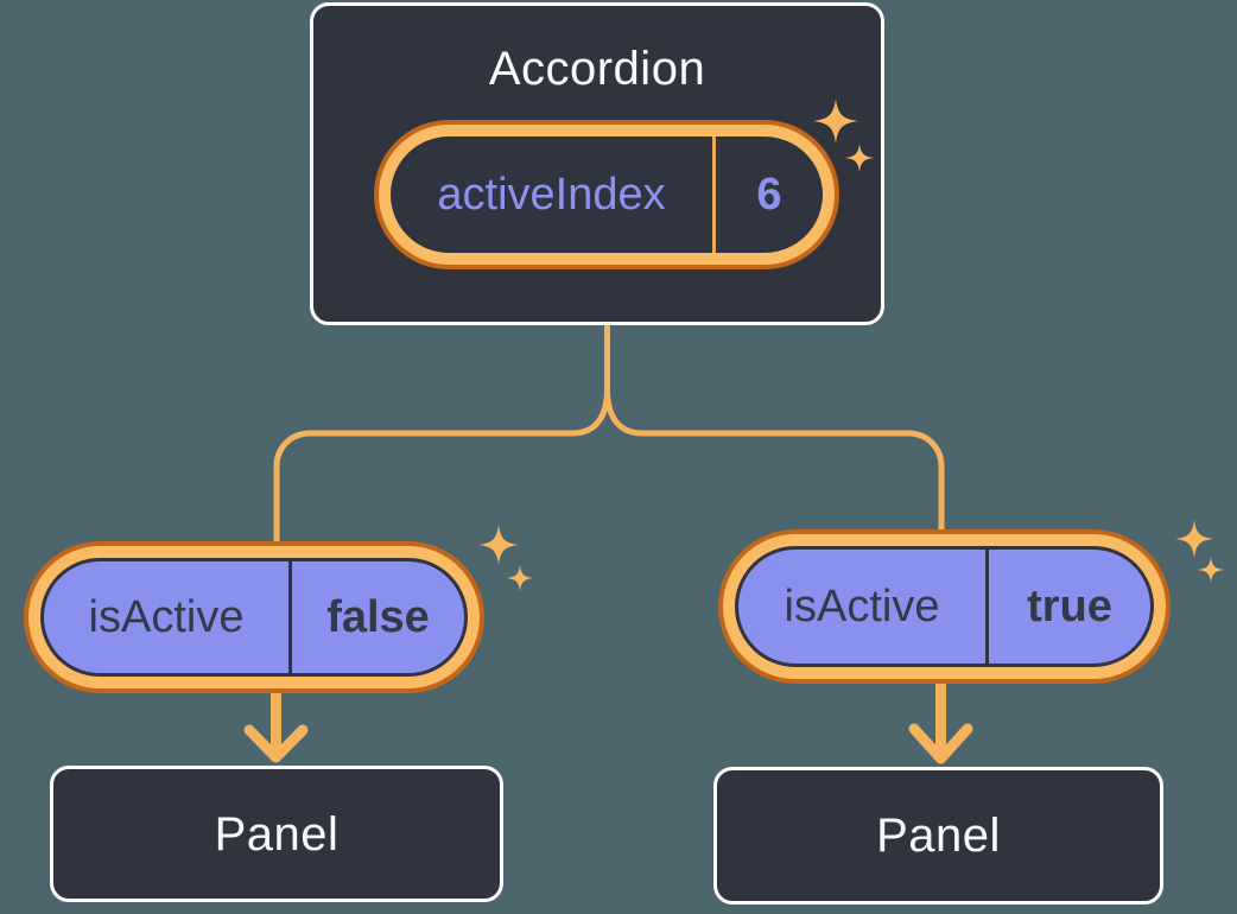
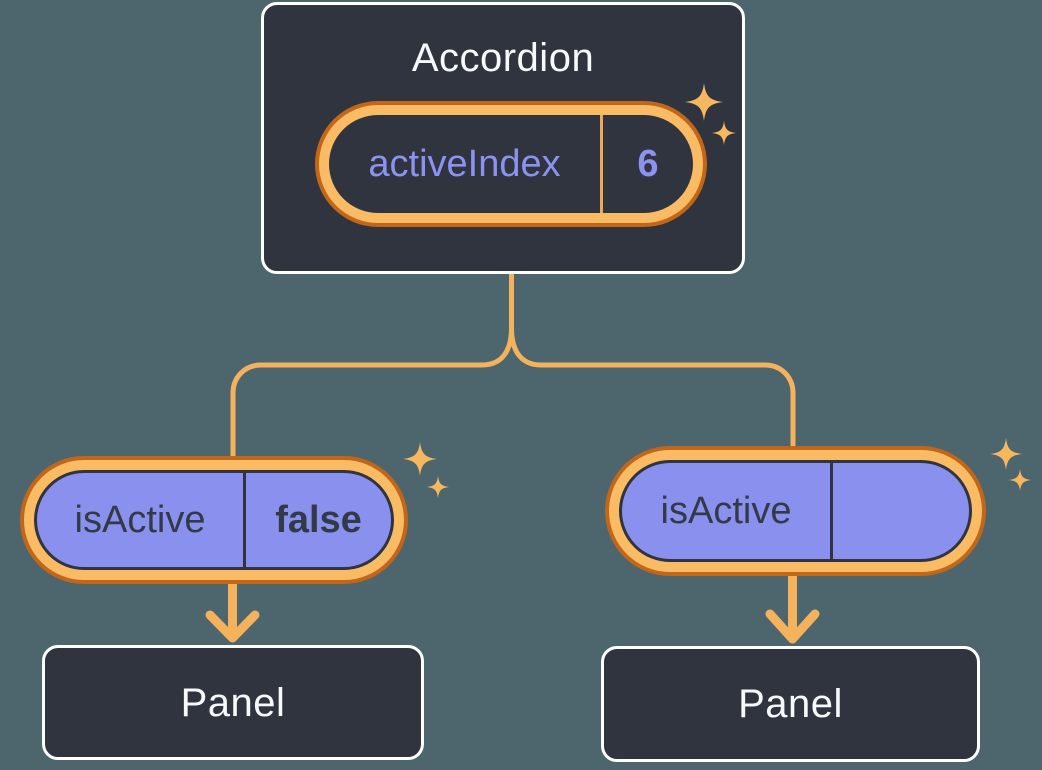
  Accordion
  activeIndex
  6
  isActive
  false
  isActive
- true
  Panel
  Panel
